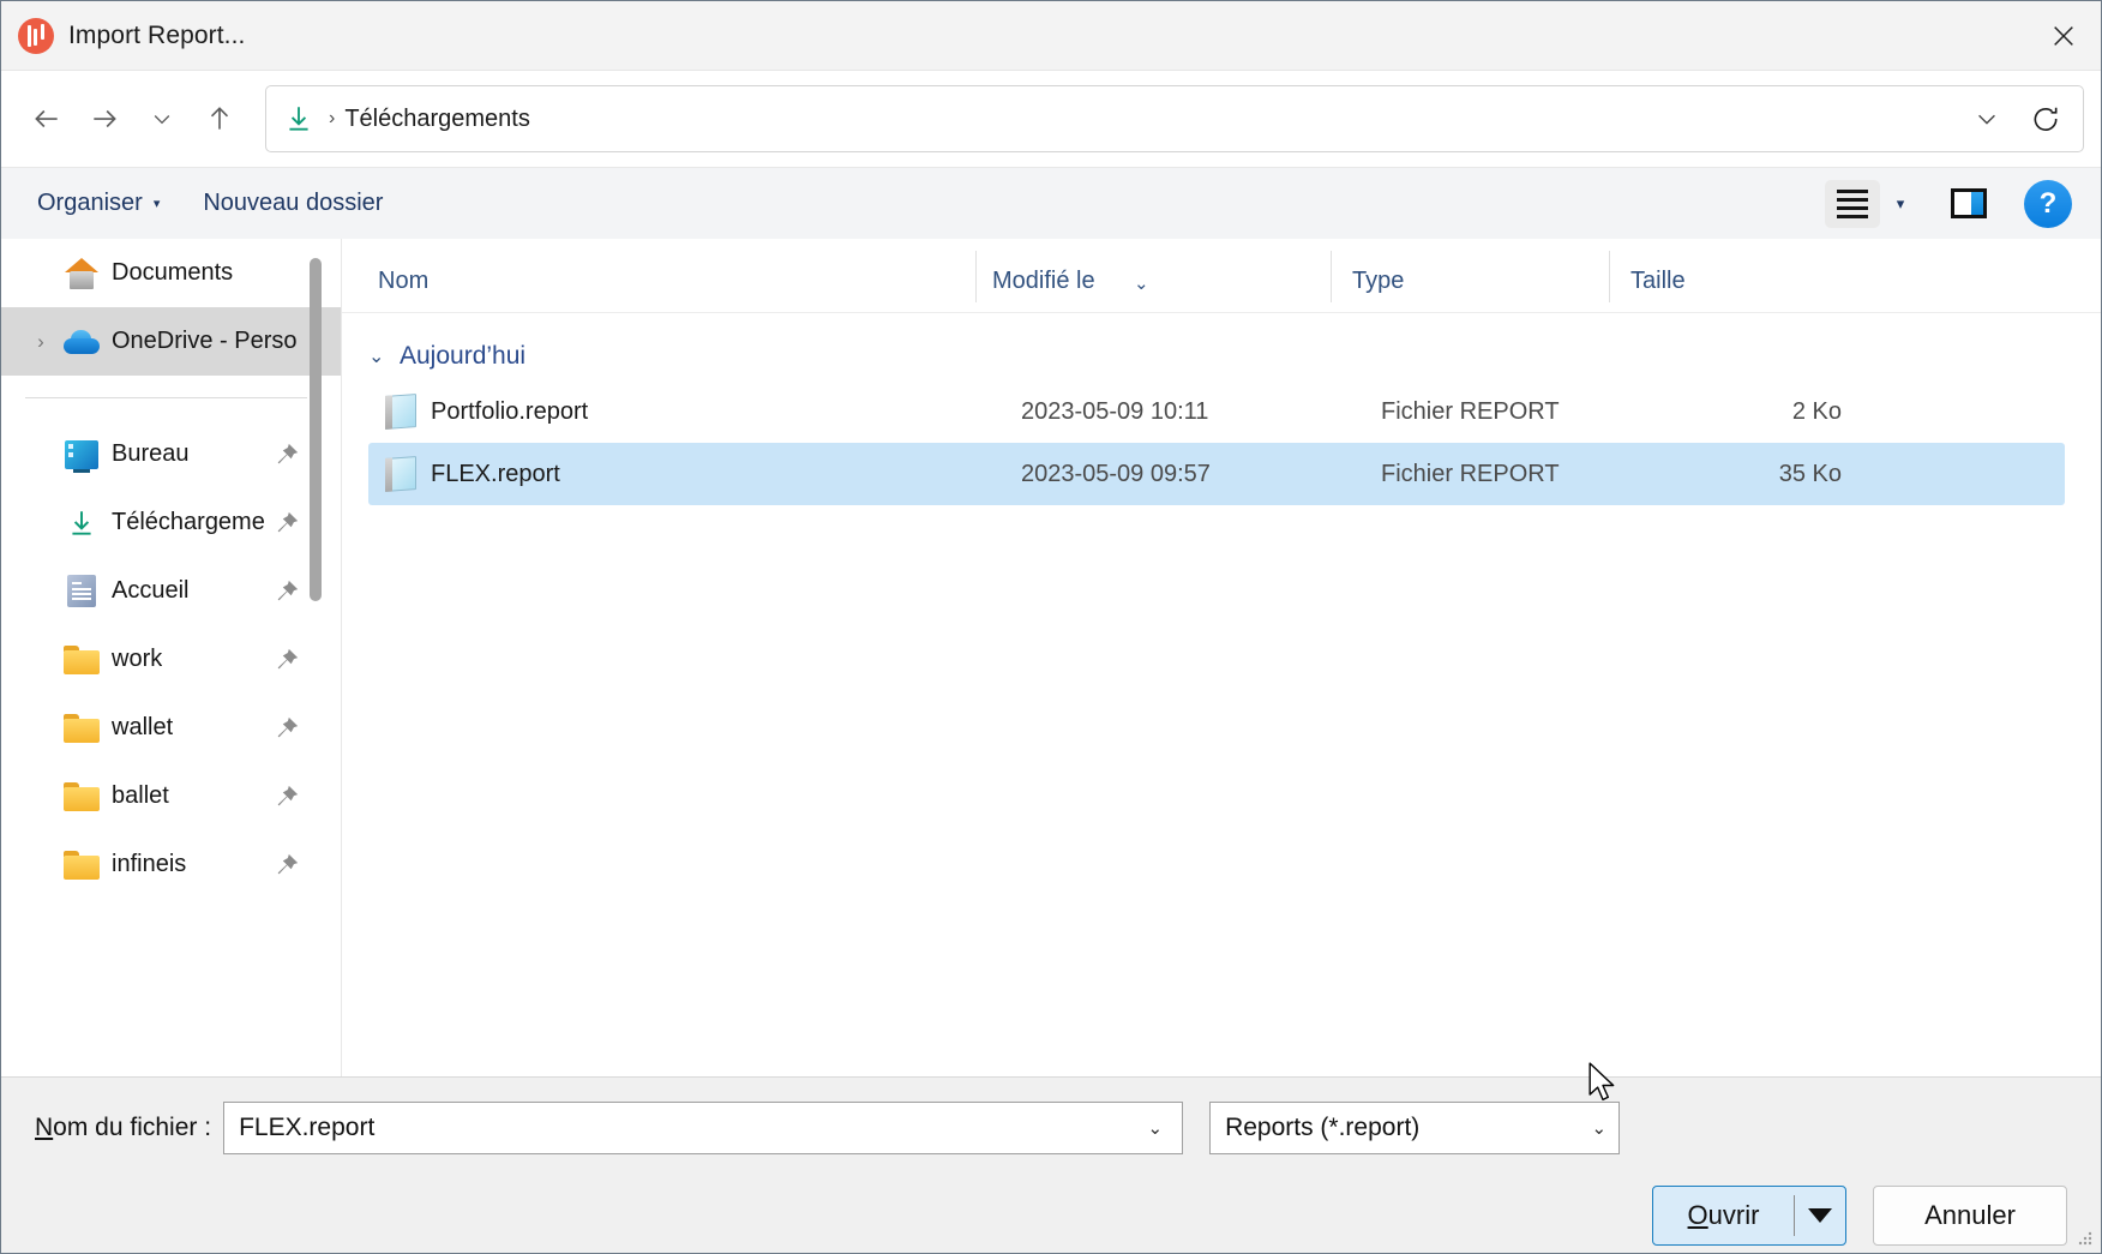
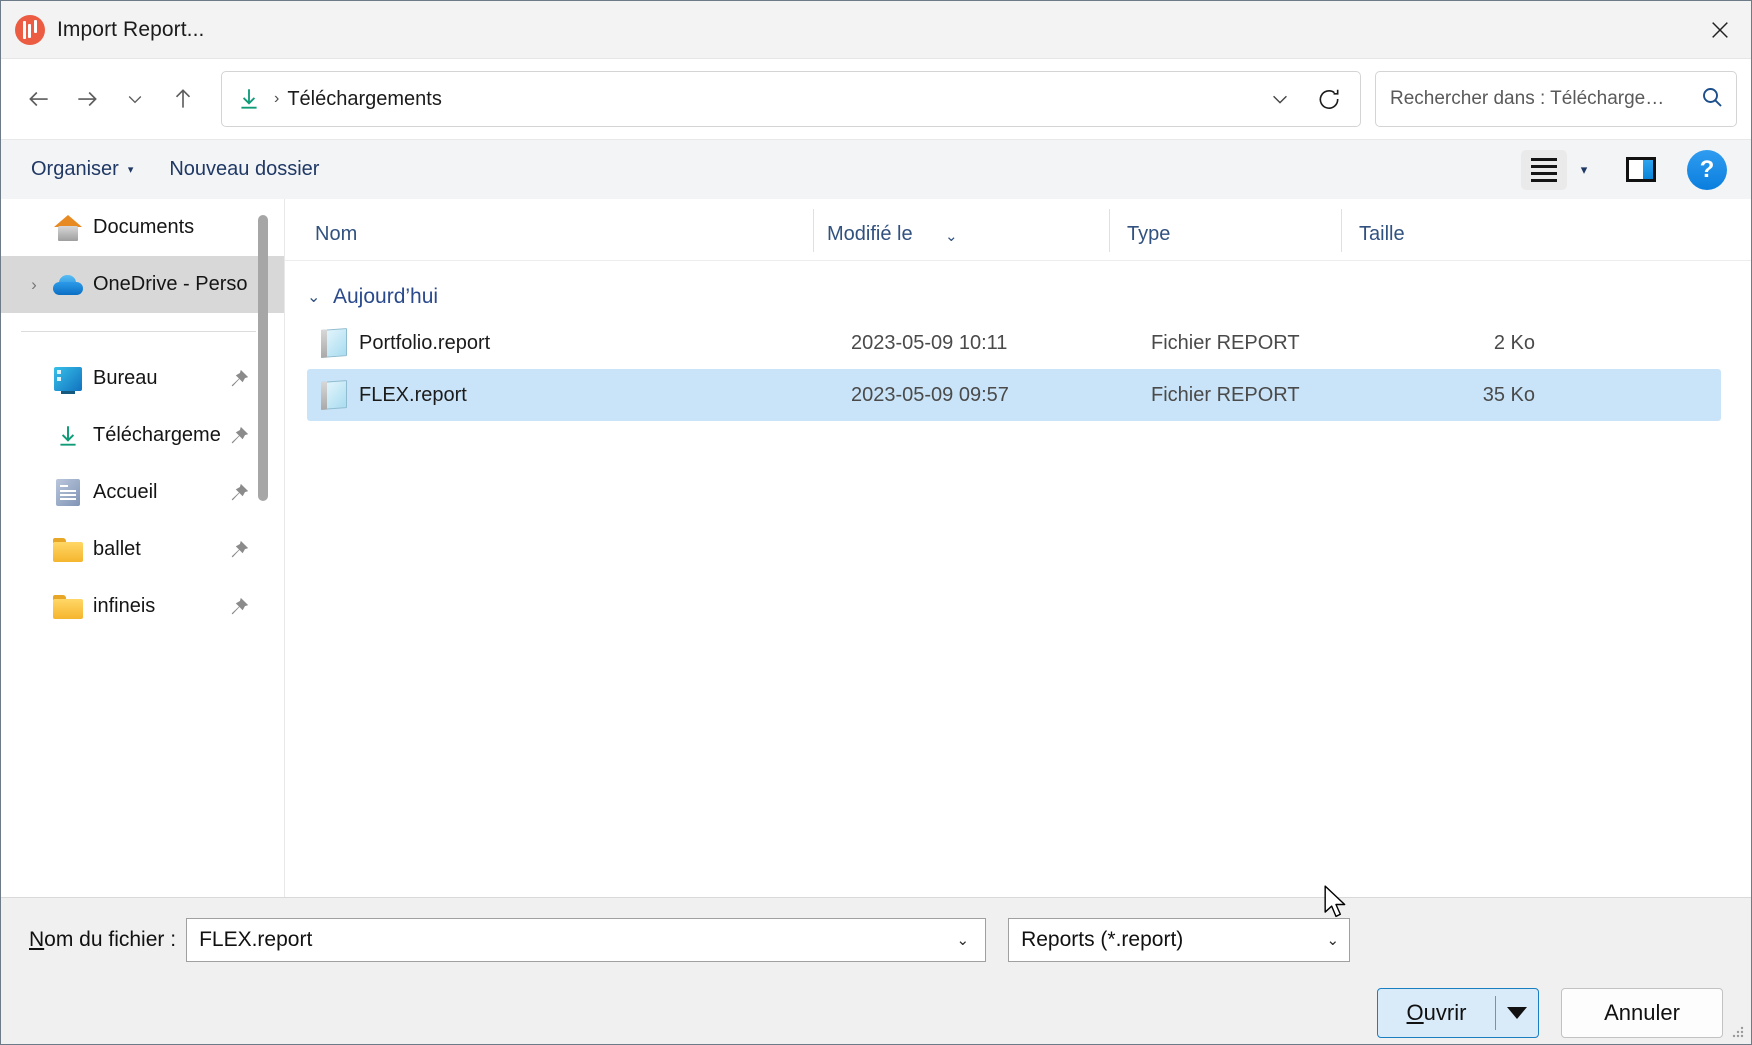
  Import Report...
  ›
  Téléchargements
+ Rechercher dans : Télécharge…
  Organiser
  ▾
  Nouveau dossier
  ▾
  ?
  Documents
  ›
  OneDrive - Perso
  Bureau
  Téléchargeme
  Accueil
- work
- wallet
  ballet
  infineis
  Nom
  ⌄
  Modifié le
  Type
  Taille
  ⌄
  Aujourd’hui
  Portfolio.report
  2023-05-09 10:11
  Fichier REPORT
  2 Ko
  FLEX.report
  2023-05-09 09:57
  Fichier REPORT
  35 Ko
  Nom du fichier :
  FLEX.report
  ⌄
  Reports (*.report)
  ⌄
  Ouvrir
  Annuler
